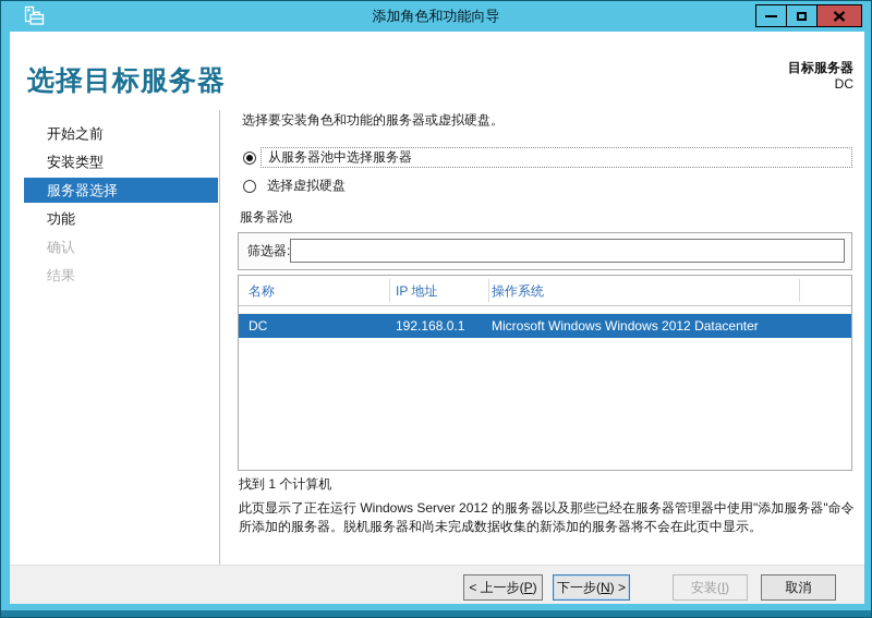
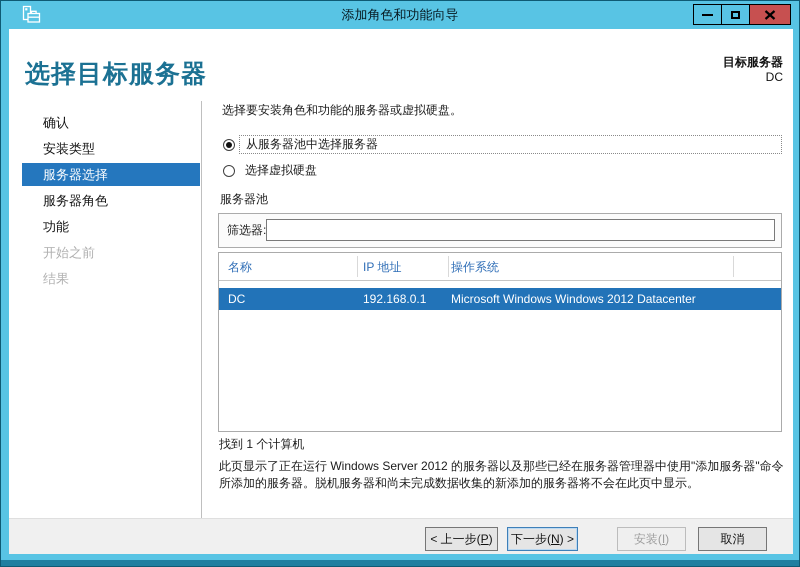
  添加角色和功能向导
  选择目标服务器
  目标服务器
  DC
- 开始之前
+ 确认
  安装类型
  服务器选择
+ 服务器角色
  功能
- 确认
+ 开始之前
  结果
  选择要安装角色和功能的服务器或虚拟硬盘。
  从服务器池中选择服务器
  选择虚拟硬盘
  服务器池
  筛选器:
  名称
  IP 地址
  操作系统
  DC
  192.168.0.1
  Microsoft Windows Windows 2012 Datacenter
  找到 1 个计算机
  此页显示了正在运行 Windows Server 2012 的服务器以及那些已经在服务器管理器中使用"添加服务器"命令所添加的服务器。脱机服务器和尚未完成数据收集的新添加的服务器将不会在此页中显示。
  < 上一步(P)
  下一步(N) >
  安装(I)
  取消
